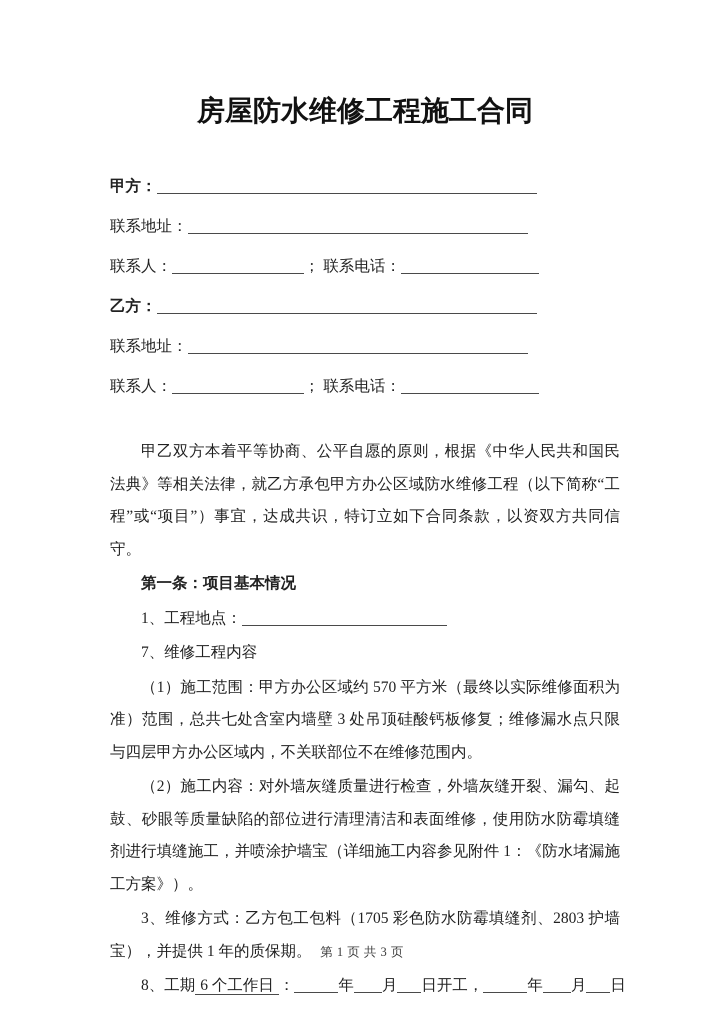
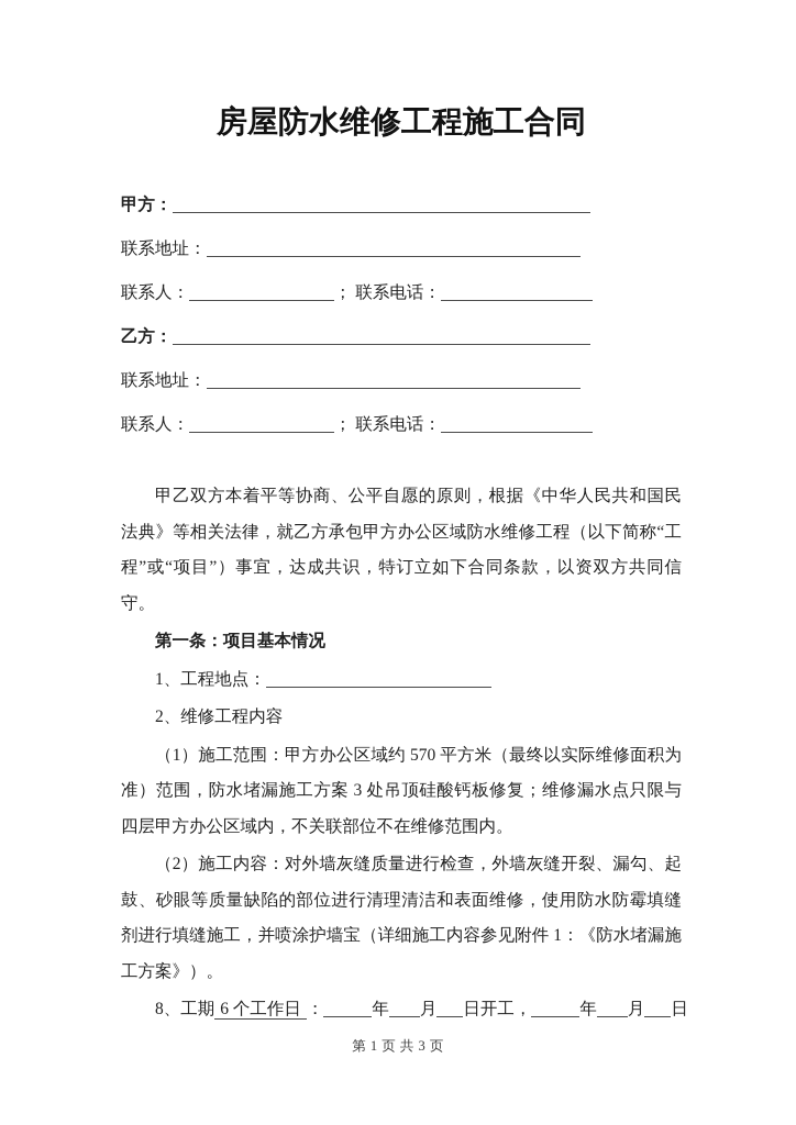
  房屋防水维修工程施工合同
  甲方：
  联系地址：
  联系人： ； 联系电话：
  乙方：
  联系地址：
  联系人： ； 联系电话：
  甲乙双方本着平等协商、公平自愿的原则，根据《中华人民共和国民法典》等相关法律，就乙方承包甲方办公区域防水维修工程（以下简称“工程”或“项目”）事宜，达成共识，特订立如下合同条款，以资双方共同信守。
  第一条：项目基本情况
  1、工程地点：
- 7、维修工程内容
+ 2、维修工程内容
- （1）施工范围：甲方办公区域约 570 平方米（最终以实际维修面积为准）范围，总共七处含室内墙壁 3 处吊顶硅酸钙板修复；维修漏水点只限与四层甲方办公区域内，不关联部位不在维修范围内。
+ （1）施工范围：甲方办公区域约 570 平方米（最终以实际维修面积为准）范围，防水堵漏施工方案 3 处吊顶硅酸钙板修复；维修漏水点只限与四层甲方办公区域内，不关联部位不在维修范围内。
  （2）施工内容：对外墙灰缝质量进行检查，外墙灰缝开裂、漏勾、起鼓、砂眼等质量缺陷的部位进行清理清洁和表面维修，使用防水防霉填缝剂进行填缝施工，并喷涂护墙宝（详细施工内容参见附件 1：《防水堵漏施工方案》）。
- 3、维修方式：乙方包工包料（1705 彩色防水防霉填缝剂、2803 护墙宝），并提供 1 年的质保期。
  8、工期 6 个工作日 ： 年 月 日开工， 年 月 日
  第 1 页 共 3 页
